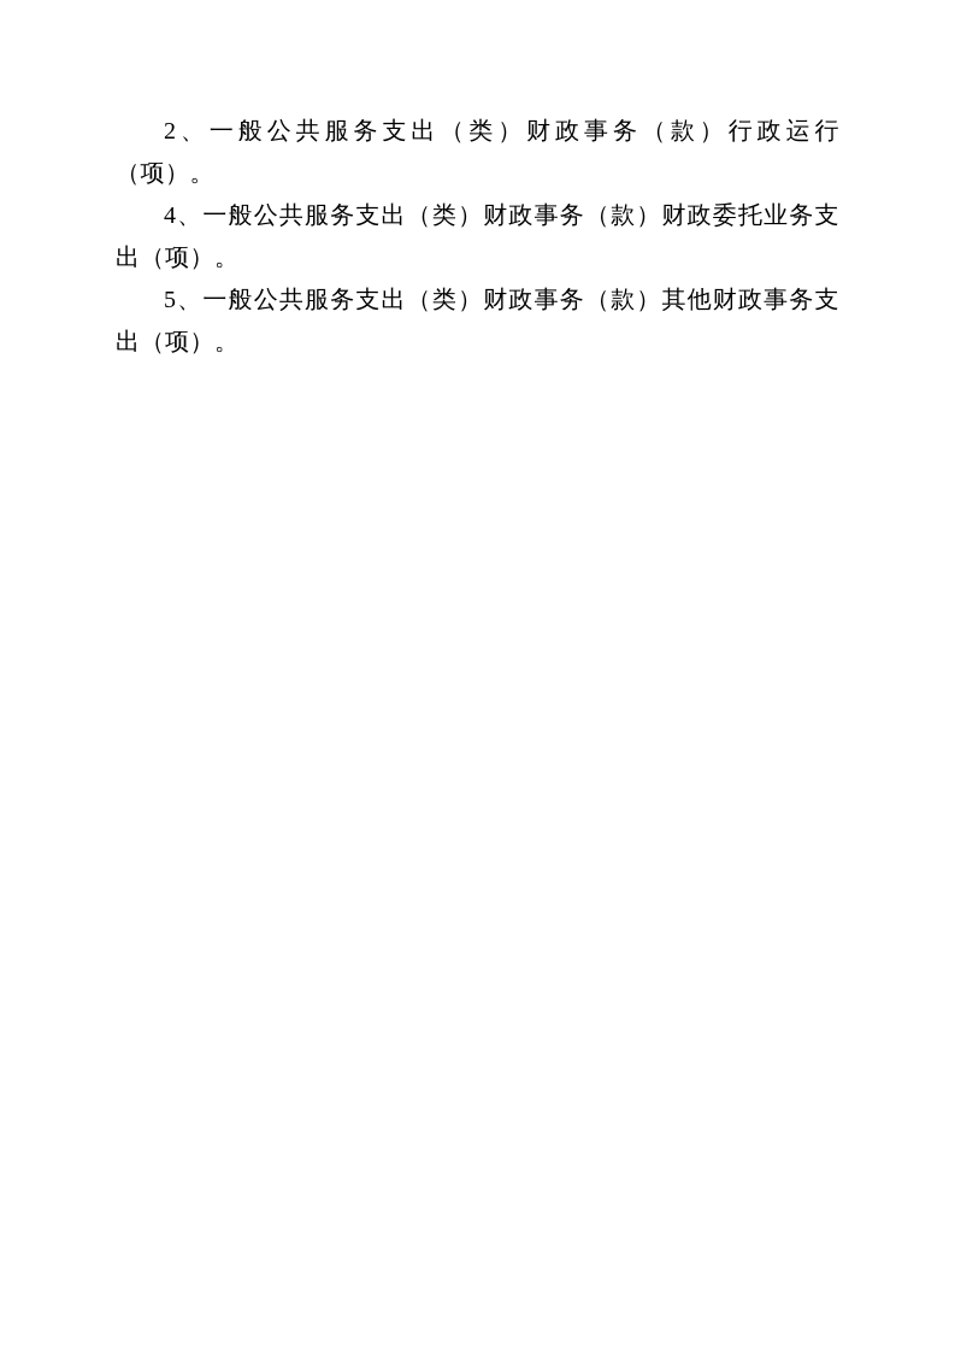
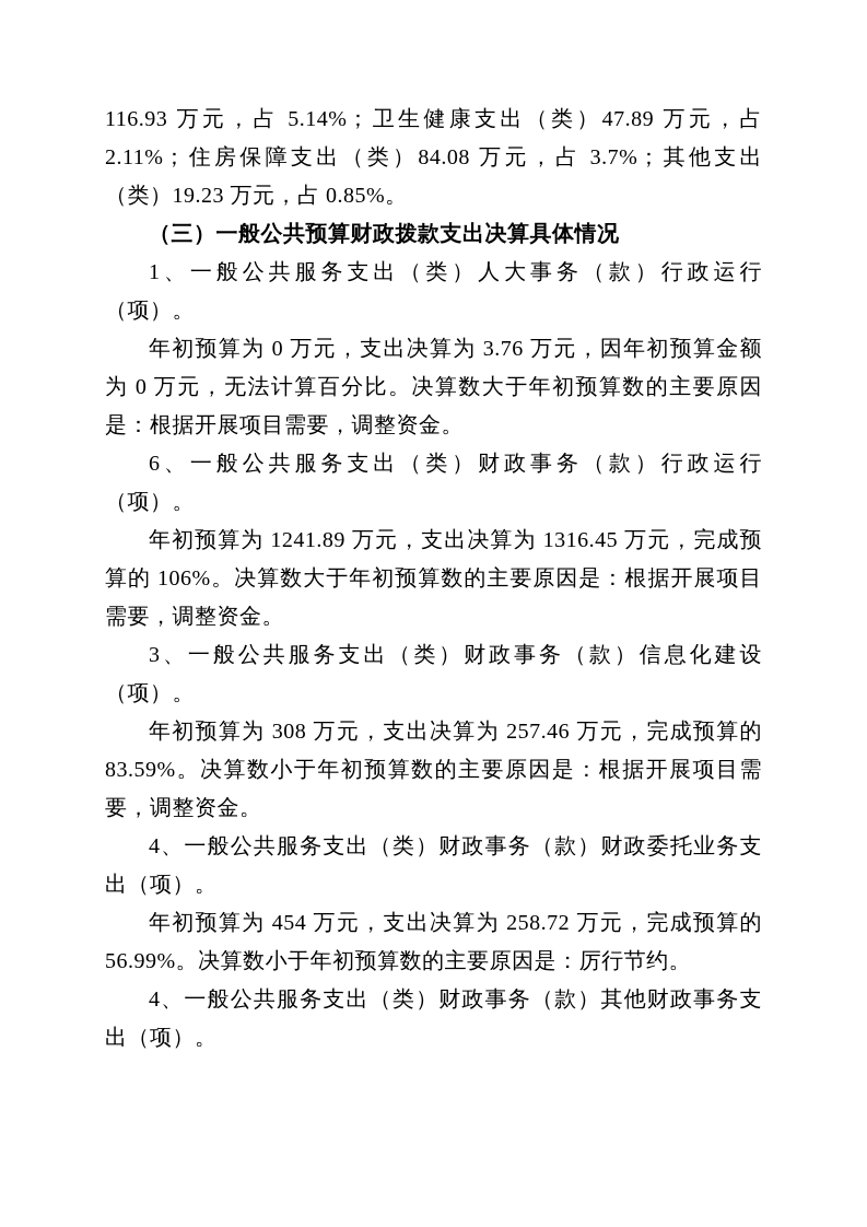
+ 116.93 万元，占 5.14%；卫生健康支出（类）47.89 万元，占 2.11%；住房保障支出（类）84.08 万元，占 3.7%；其他支出（类）19.23 万元，占 0.85%。
+ （三）一般公共预算财政拨款支出决算具体情况
+ 1、一般公共服务支出（类）人大事务（款）行政运行（项）。
+ 年初预算为 0 万元，支出决算为 3.76 万元，因年初预算金额为 0 万元，无法计算百分比。决算数大于年初预算数的主要原因是：根据开展项目需要，调整资金。
- 2、一般公共服务支出（类）财政事务（款）行政运行（项）。
+ 6、一般公共服务支出（类）财政事务（款）行政运行（项）。
+ 年初预算为 1241.89 万元，支出决算为 1316.45 万元，完成预算的 106%。决算数大于年初预算数的主要原因是：根据开展项目需要，调整资金。
+ 3、一般公共服务支出（类）财政事务（款）信息化建设（项）。
+ 年初预算为 308 万元，支出决算为 257.46 万元，完成预算的 83.59%。决算数小于年初预算数的主要原因是：根据开展项目需要，调整资金。
  4、一般公共服务支出（类）财政事务（款）财政委托业务支出（项）。
+ 年初预算为 454 万元，支出决算为 258.72 万元，完成预算的 56.99%。决算数小于年初预算数的主要原因是：厉行节约。
- 5、一般公共服务支出（类）财政事务（款）其他财政事务支出（项）。
+ 4、一般公共服务支出（类）财政事务（款）其他财政事务支出（项）。
